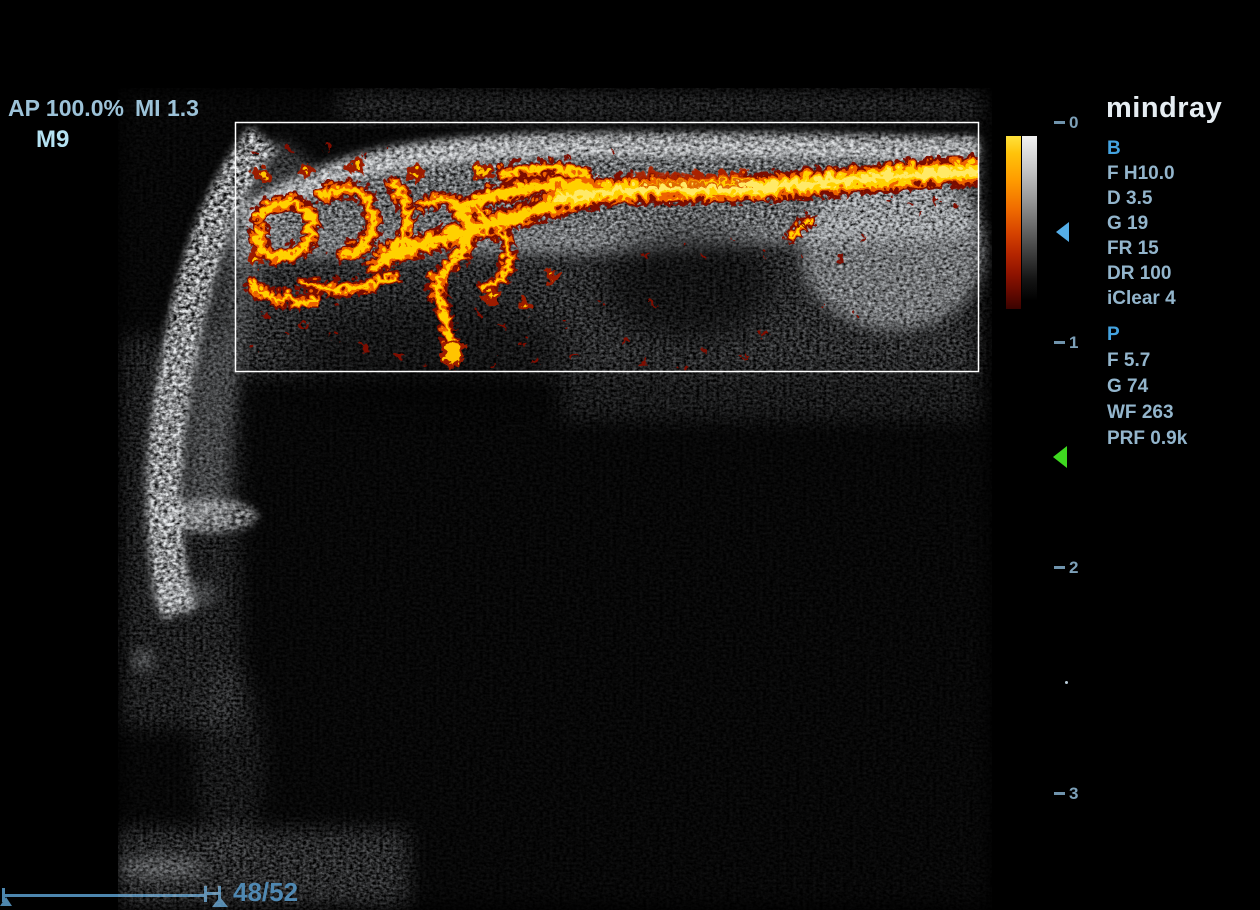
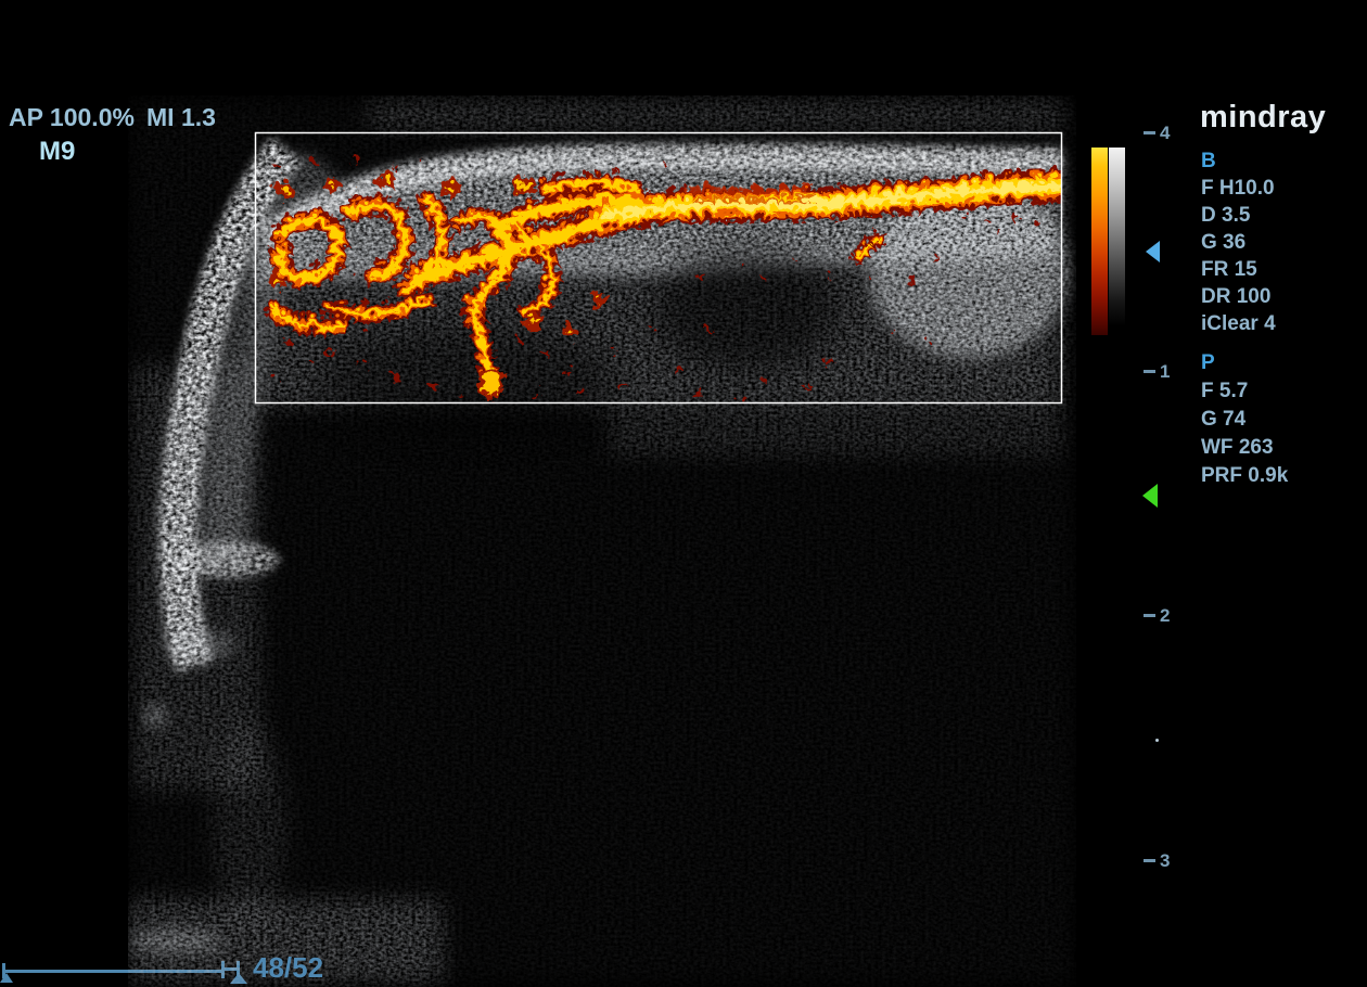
  AP 100.0%
  MI 1.3
  M9
  mindray
- 0
+ 4
  1
  2
  3
  B
  F H10.0
  D 3.5
- G 19
+ G 36
  FR 15
  DR 100
  iClear 4
  P
  F 5.7
  G 74
  WF 263
  PRF 0.9k
  48/52
